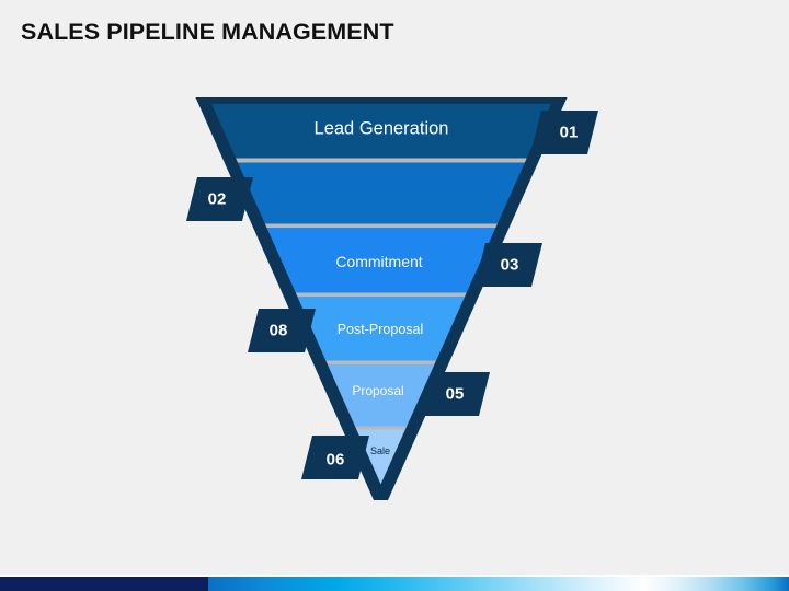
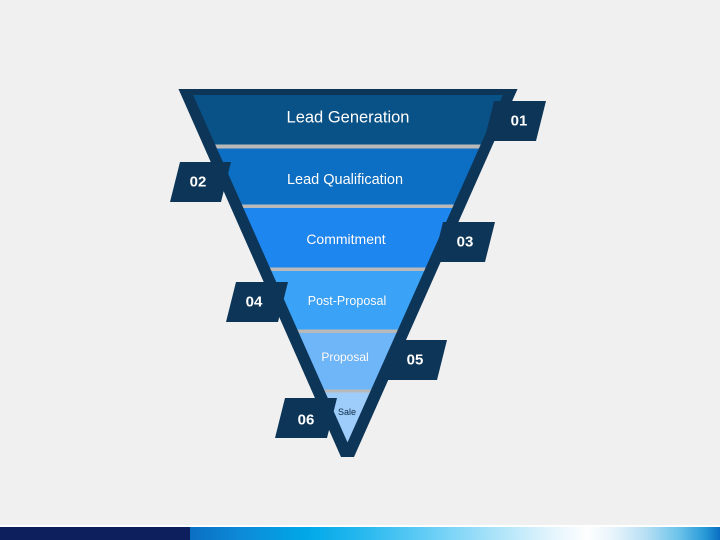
- SALES PIPELINE MANAGEMENT
  Lead Generation
+ Lead Qualification
  Commitment
  Post-Proposal
  Proposal
  Sale
  01
  02
  03
- 08
+ 04
  05
  06
